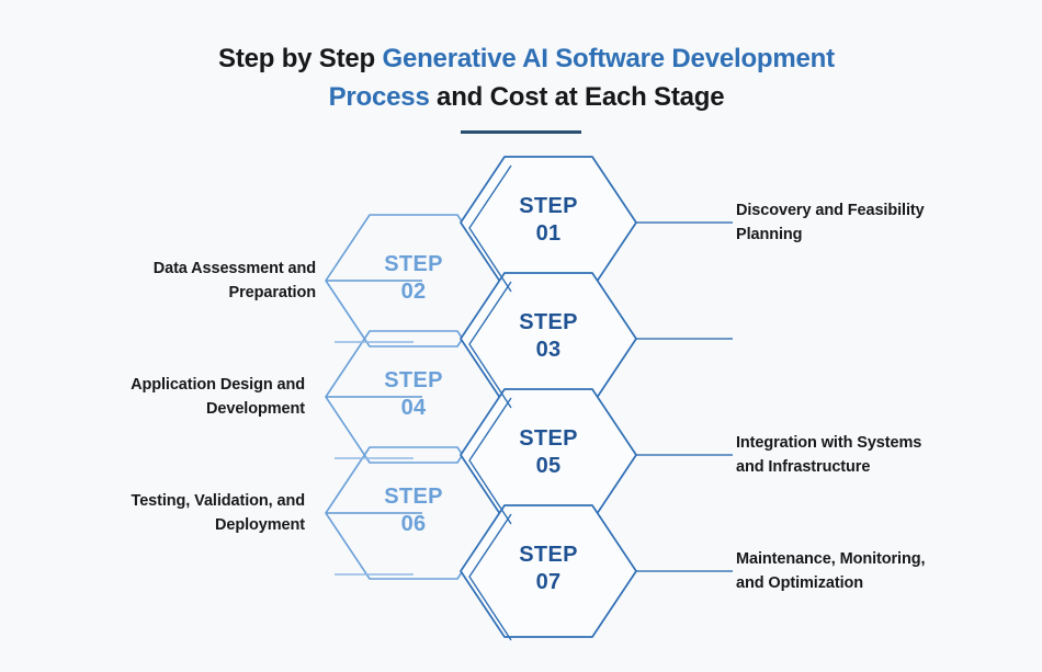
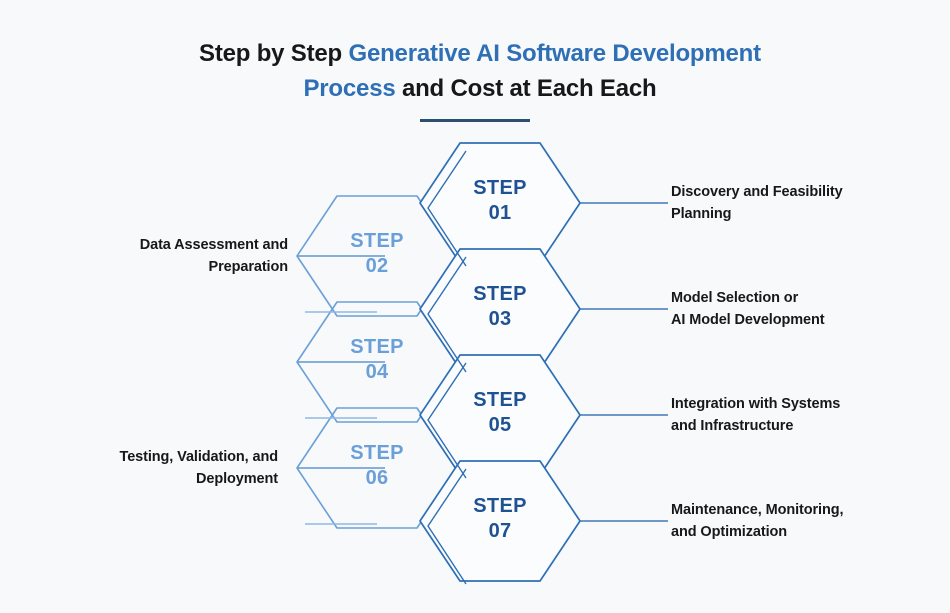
- Step by Step Generative AI Software Development Process and Cost at Each Stage
+ Step by Step Generative AI Software Development Process and Cost at Each Each
  STEP
  01
  STEP
  02
  STEP
  03
  STEP
  04
  STEP
  05
  STEP
  06
  STEP
  07
  Discovery and Feasibility
  Planning
+ Model Selection or
+ AI Model Development
  Integration with Systems
  and Infrastructure
  Maintenance, Monitoring,
  and Optimization
  Data Assessment and
  Preparation
- Application Design and
- Development
  Testing, Validation, and
  Deployment
